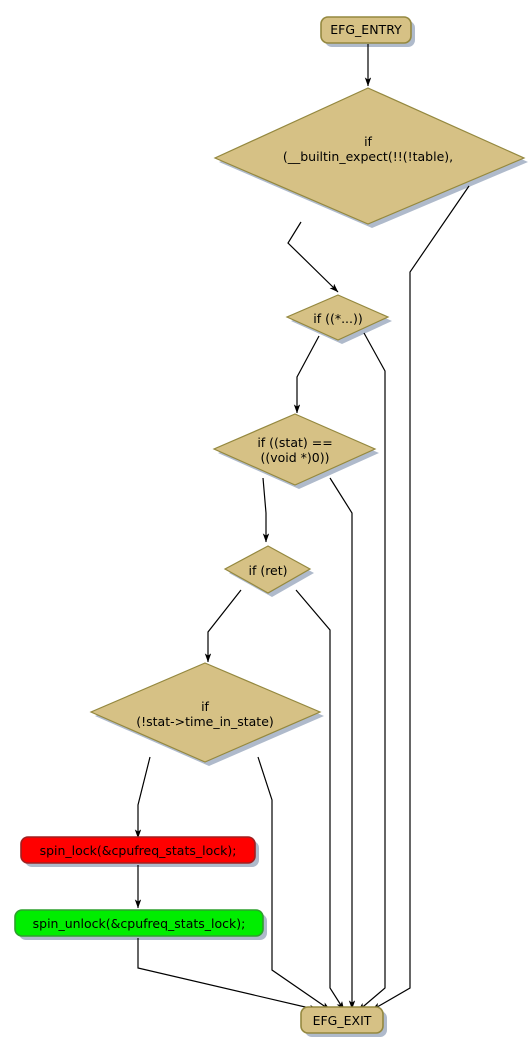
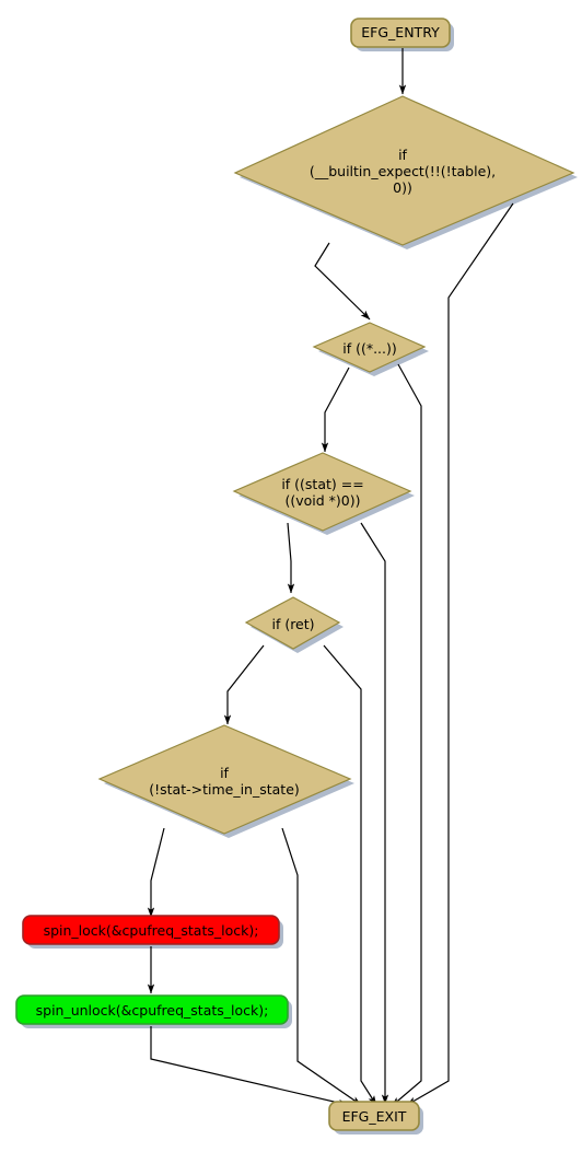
  EFG_ENTRY
  if
  (__builtin_expect(!!(!table),
+ 0))
  if ((*...))
  if ((stat) ==
  ((void *)0))
  if (ret)
  if
  (!stat->time_in_state)
  spin_lock(&cpufreq_stats_lock);
  spin_unlock(&cpufreq_stats_lock);
  EFG_EXIT
